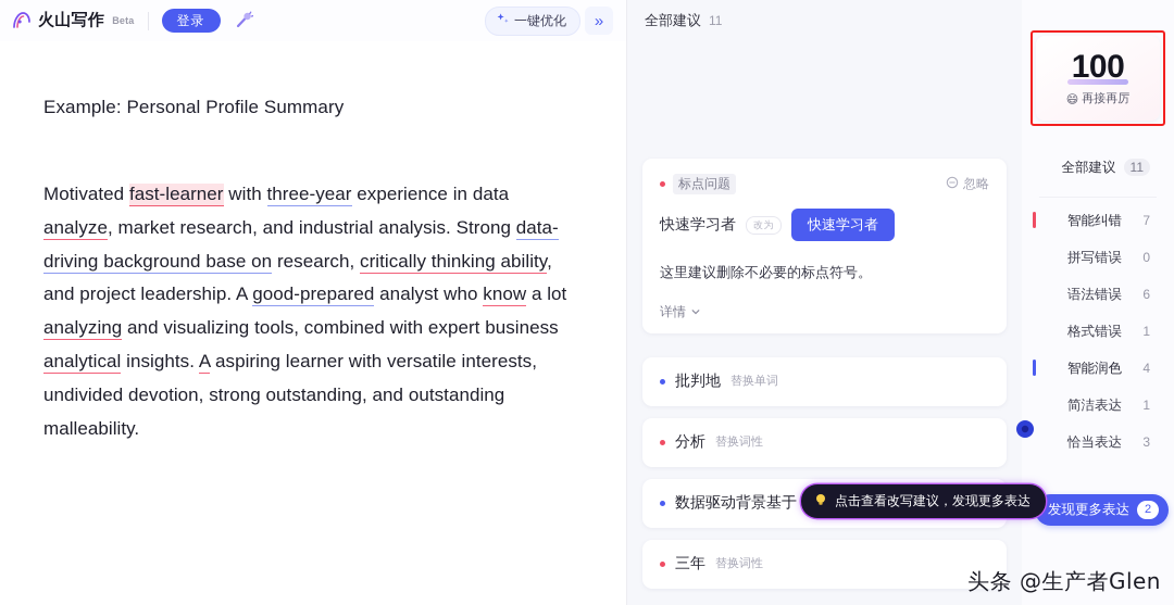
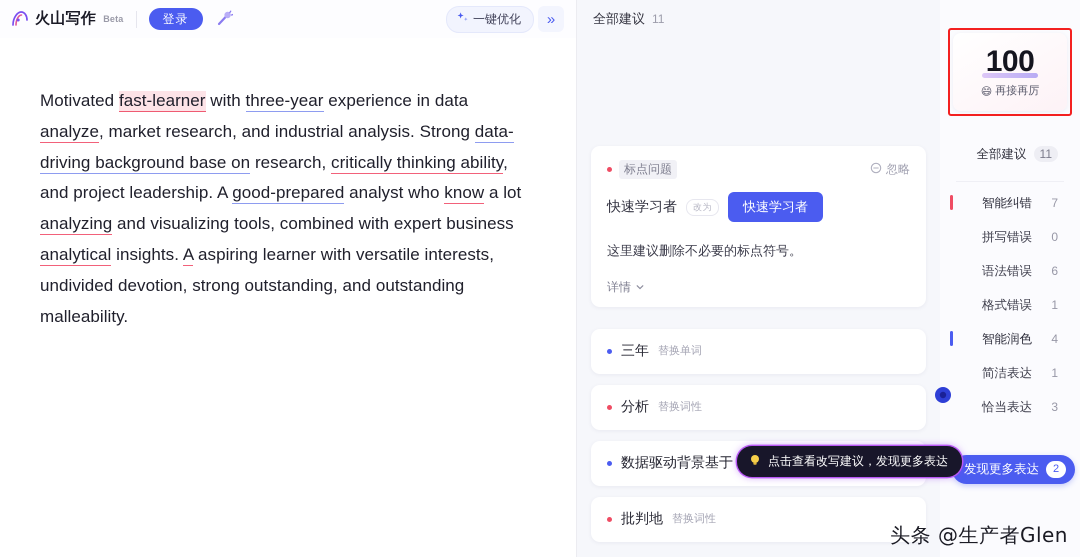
  火山写作
  Beta
  登录
  一键优化
  »
- Example: Personal Profile Summary
  Motivated fast-learner with three-year experience in data analyze, market research, and industrial analysis. Strong data-driving background base on research, critically thinking ability, and project leadership. A good-prepared analyst who know a lot analyzing and visualizing tools, combined with expert business analytical insights. A aspiring learner with versatile interests, undivided devotion, strong outstanding, and outstanding malleability.
  全部建议
  11
  标点问题
  忽略
  快速学习者
  改为
  快速学习者
  这里建议删除不必要的标点符号。
  详情
- 批判地
+ 三年
  替换单词
  分析
  替换词性
  数据驱动背景基于
- 三年
+ 批判地
  替换词性
  点击查看改写建议，发现更多表达
  100
  😄
  再接再厉
  全部建议
  11
  智能纠错
  7
  拼写错误
  0
  语法错误
  6
  格式错误
  1
  智能润色
  4
  简洁表达
  1
  恰当表达
  3
  发现更多表达
  2
  头条 @生产者Glen
